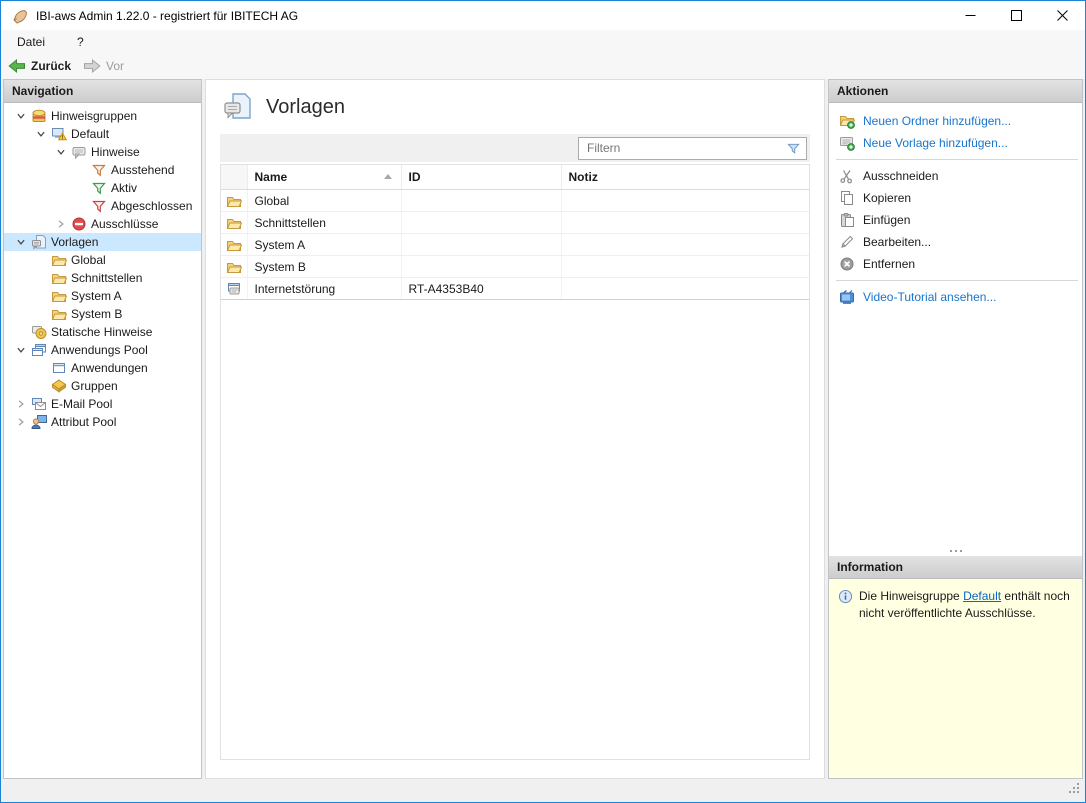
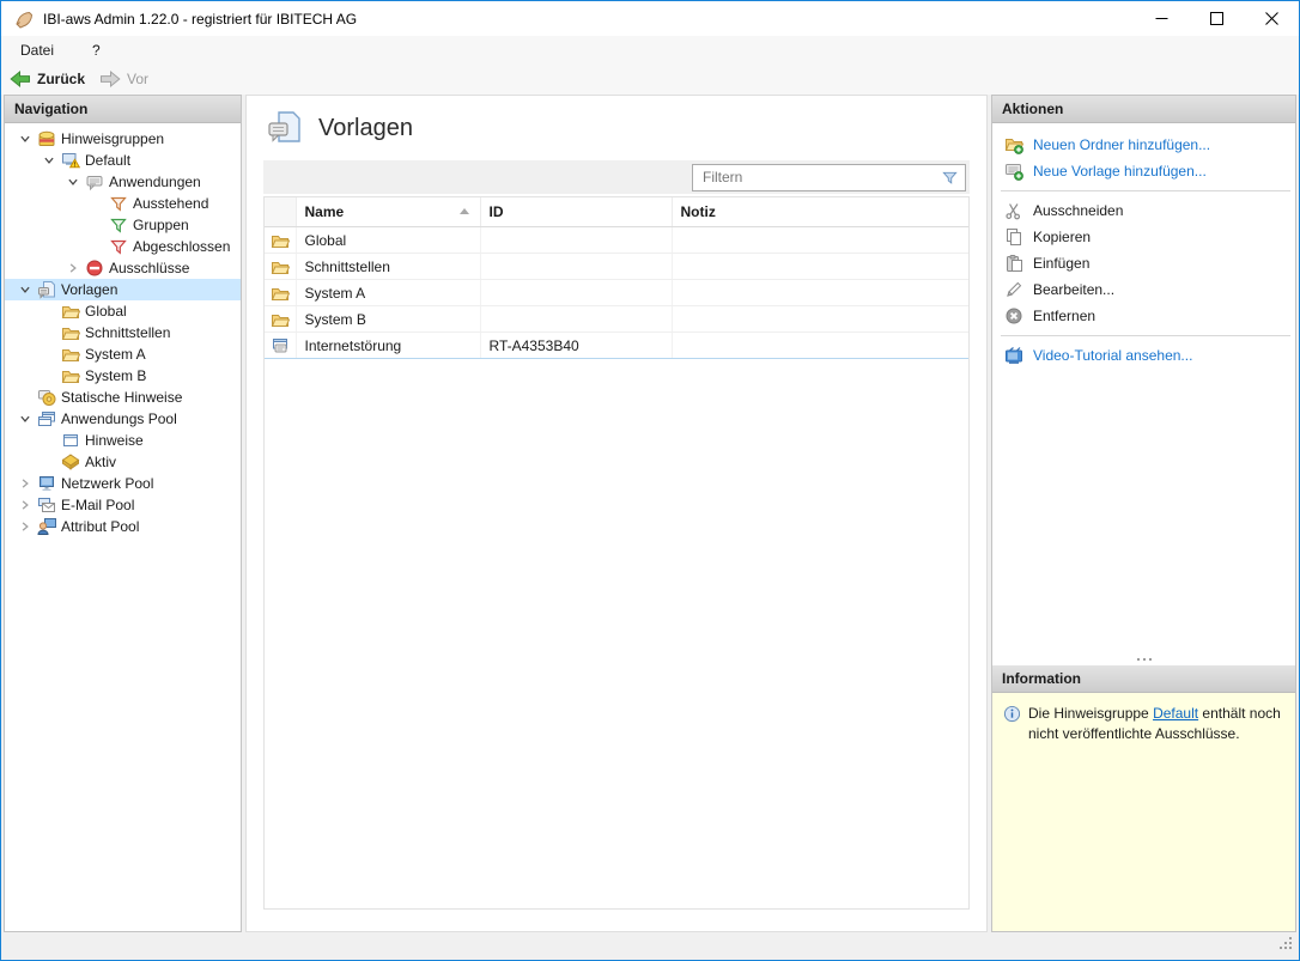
  IBI-aws Admin 1.22.0 - registriert für IBITECH AG
  Datei
  ?
  Zurück
  Vor
  Navigation
  Hinweisgruppen
  Default
- Hinweise
+ Anwendungen
  Ausstehend
- Aktiv
+ Gruppen
  Abgeschlossen
  Ausschlüsse
  Vorlagen
  Global
  Schnittstellen
  System A
  System B
  Statische Hinweise
  Anwendungs Pool
- Anwendungen
+ Hinweise
- Gruppen
+ Aktiv
+ Netzwerk Pool
  E-Mail Pool
  Attribut Pool
  Vorlagen
  Filtern
  	Name	ID	Notiz
  	Global
  	Schnittstellen
  	System A
  	System B
  	Internetstörung	RT-A4353B40
  Aktionen
  Neuen Ordner hinzufügen...
  Neue Vorlage hinzufügen...
  Ausschneiden
  Kopieren
  Einfügen
  Bearbeiten...
  Entfernen
  Video-Tutorial ansehen...
  Information
  Die Hinweisgruppe Default enthält noch nicht veröffentlichte Ausschlüsse.
